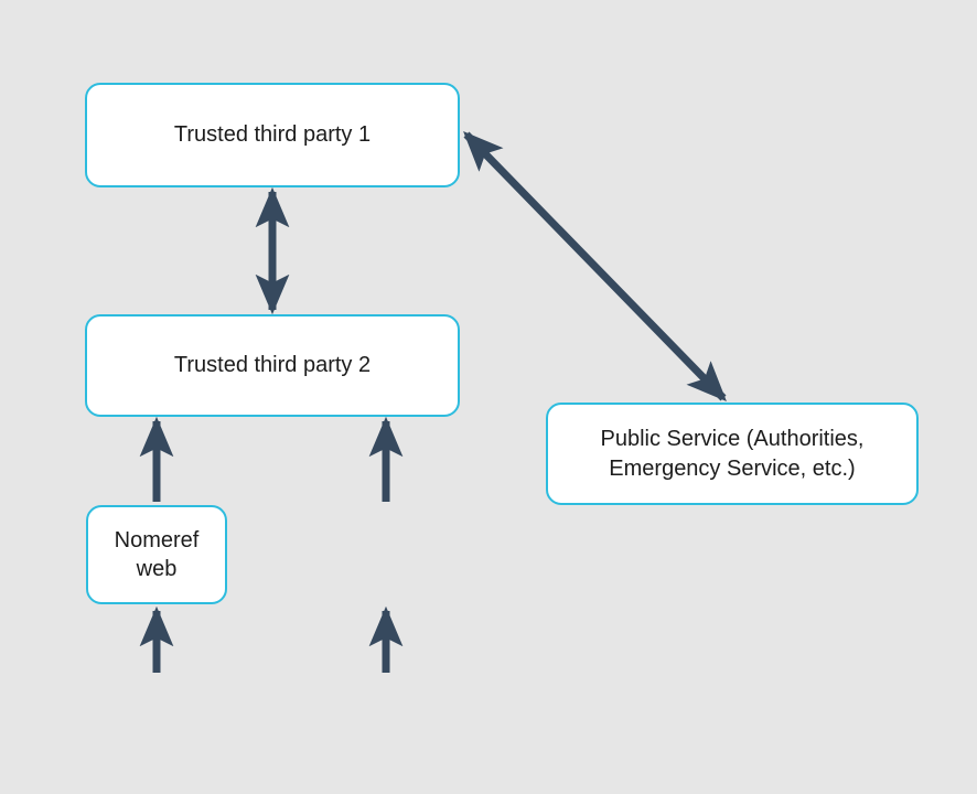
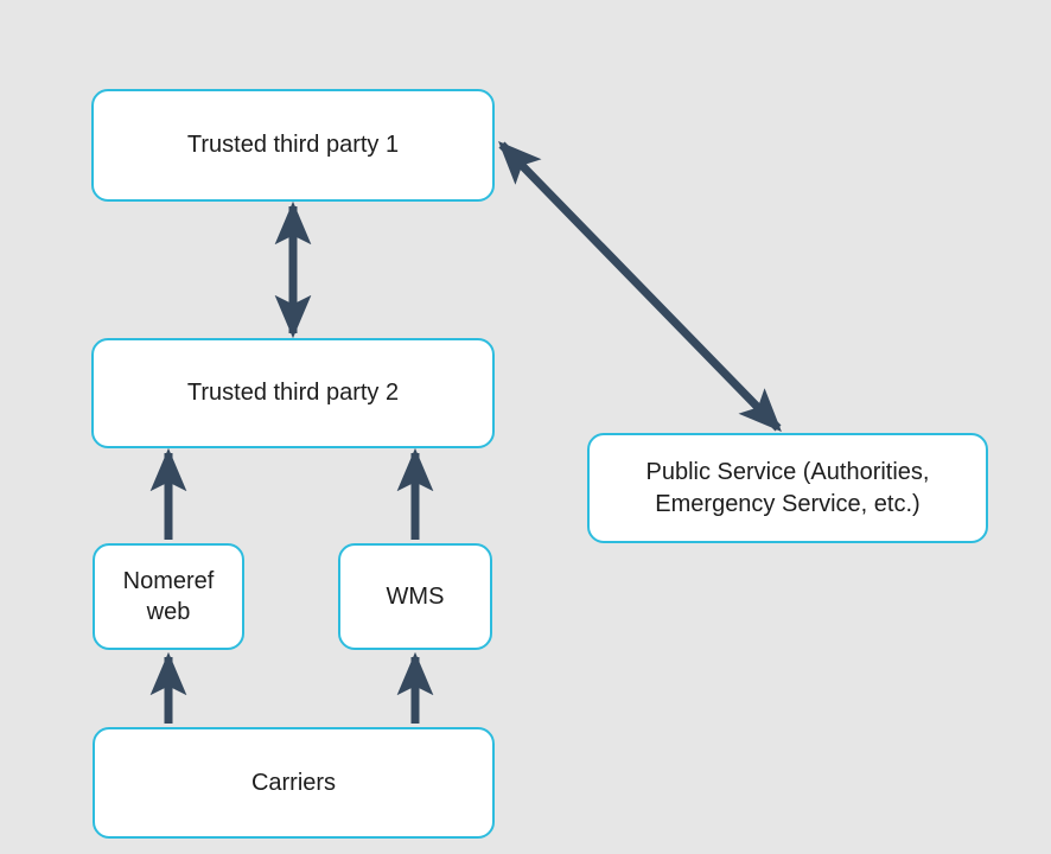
  Trusted third party 1
  Trusted third party 2
  Nomeref
  web
+ WMS
+ Carriers
  Public Service (Authorities,
  Emergency Service, etc.)
